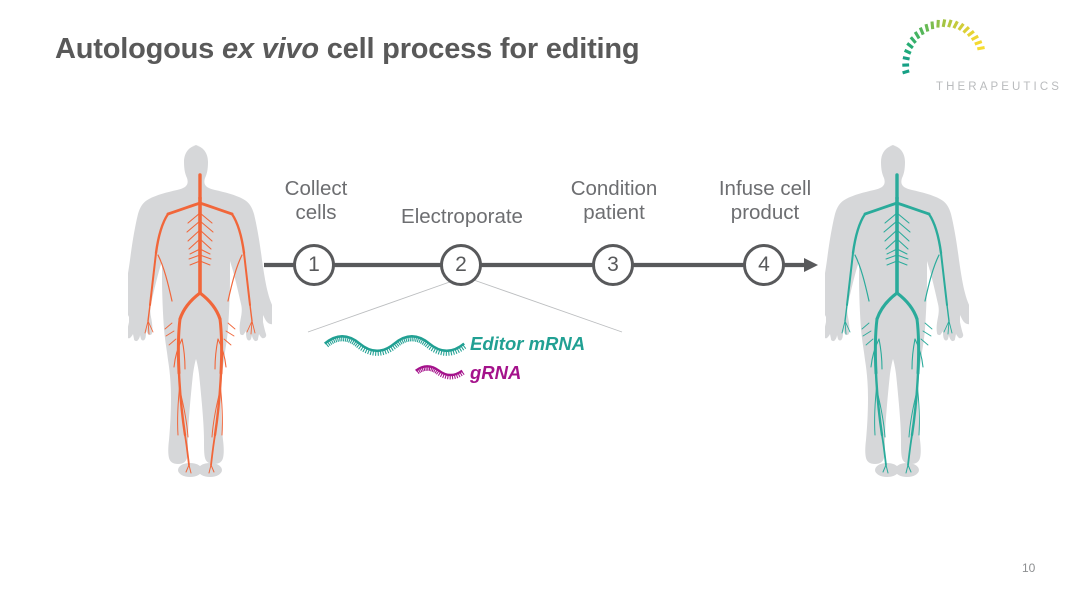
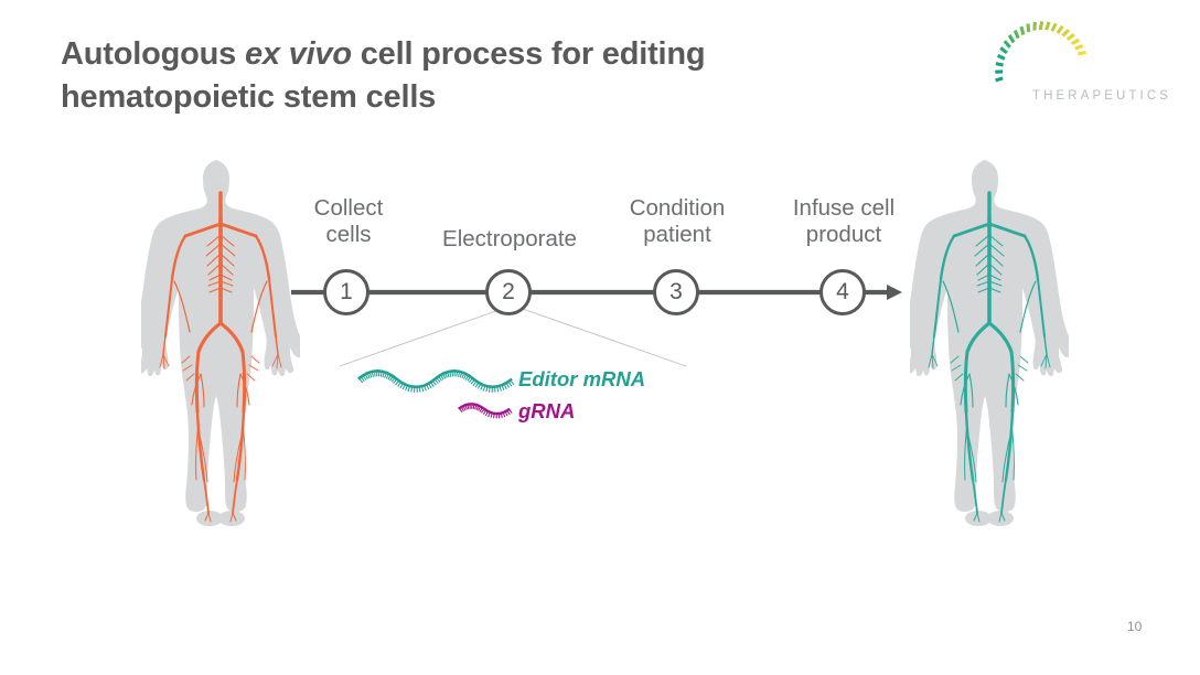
  Autologous ex vivo cell process for editing
+ hematopoietic stem cells
  THERAPEUTICS
  1
  2
  3
  4
  Collect
  cells
  Electroporate
  Condition
  patient
  Infuse cell
  product
  Editor mRNA
  gRNA
  10
